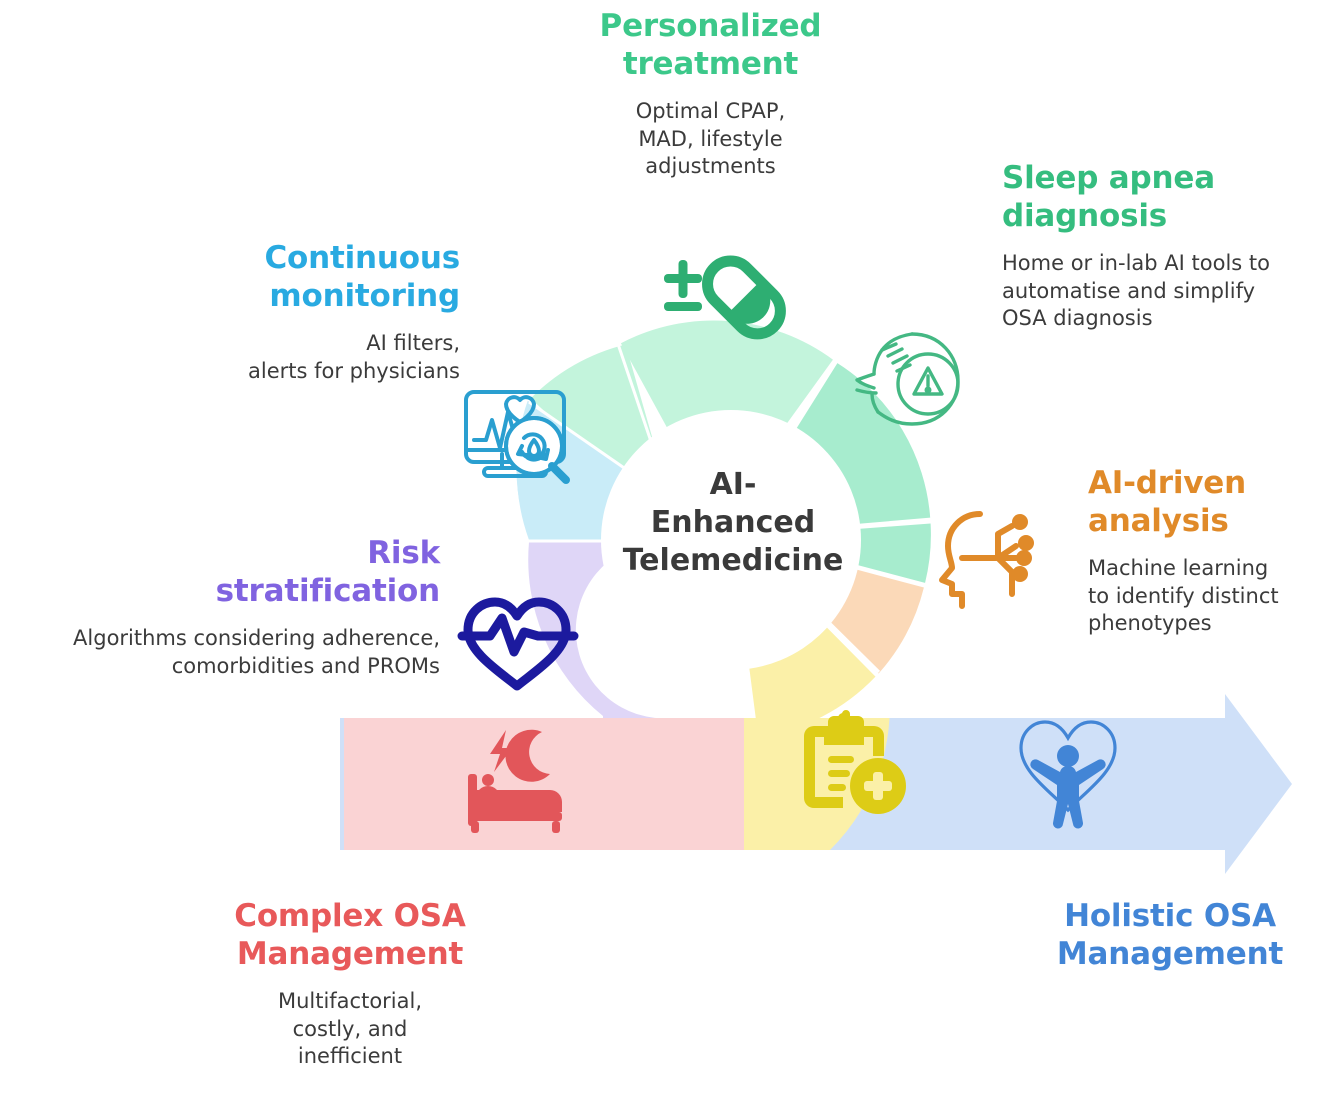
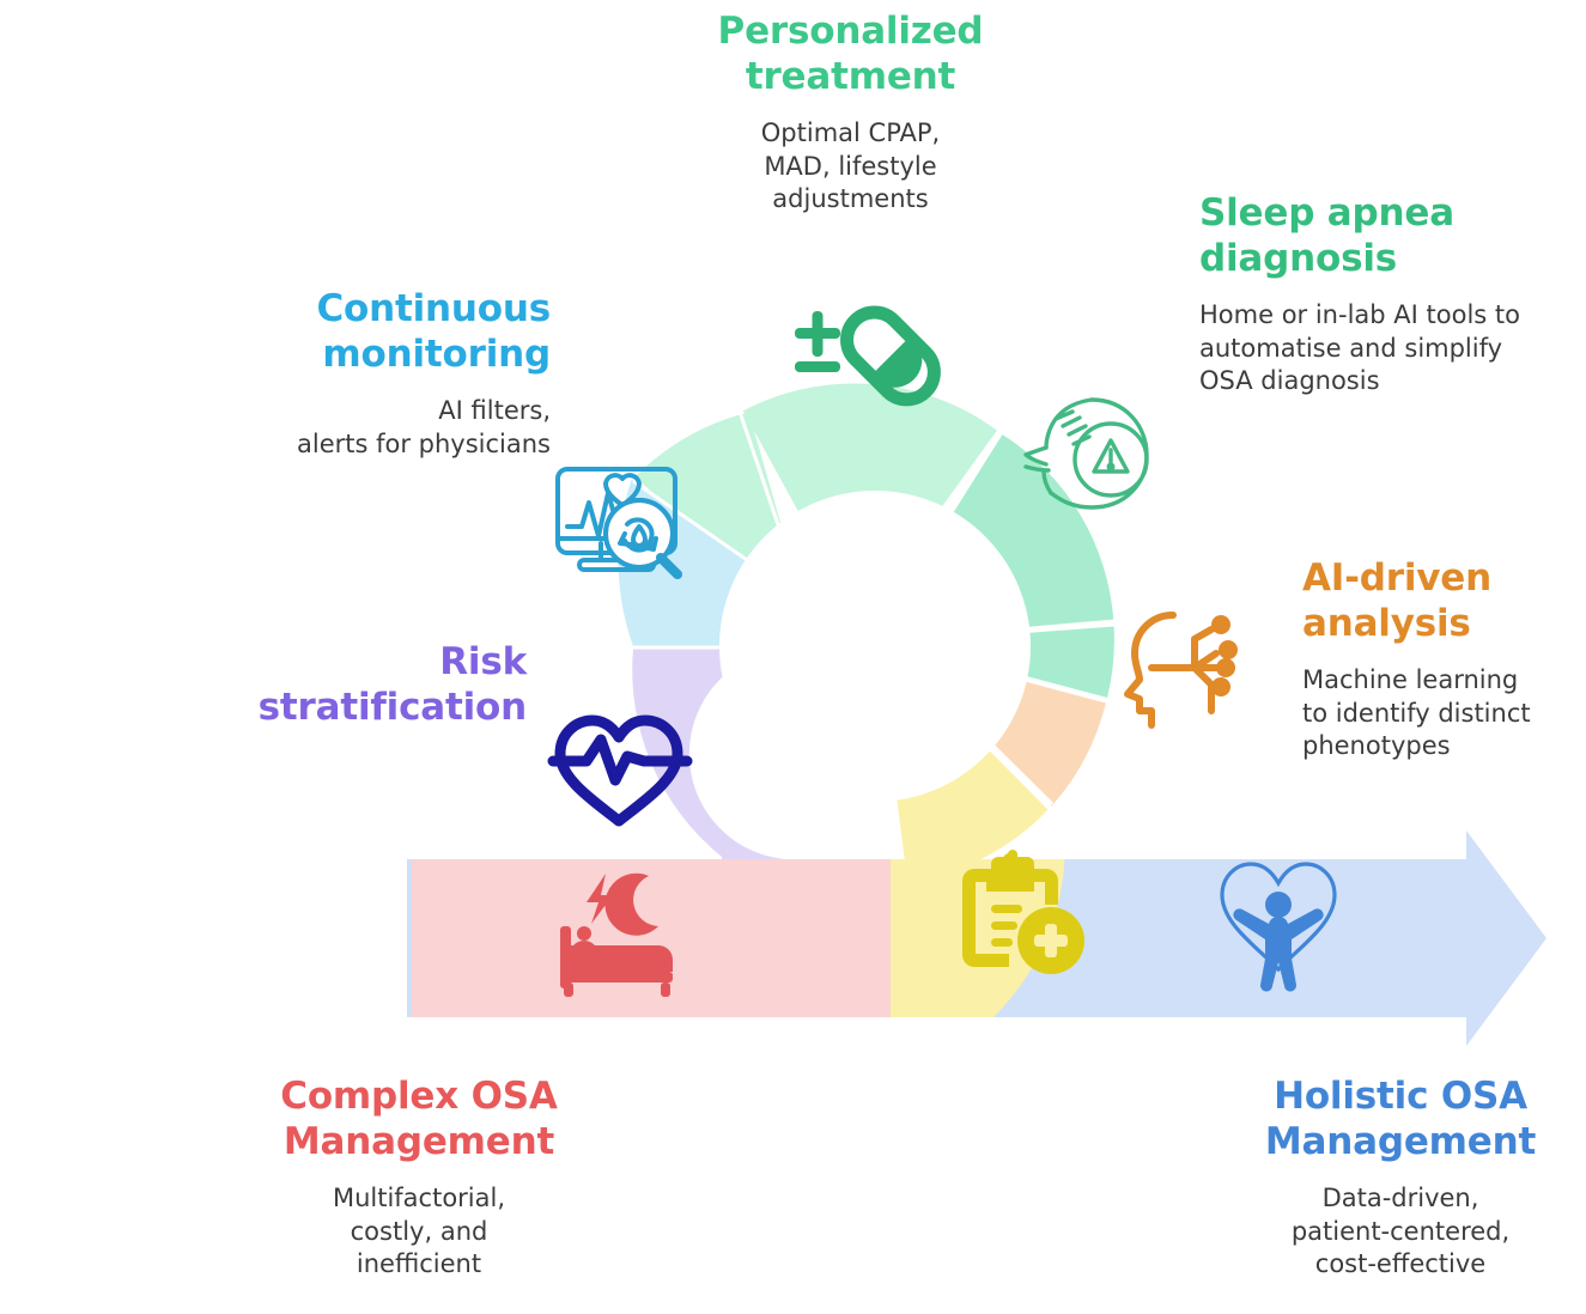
- AI-
- Enhanced
- Telemedicine
  Personalized
  treatment
  Optimal CPAP,
  MAD, lifestyle
  adjustments
  Sleep apnea
  diagnosis
  Home or in-lab AI tools to
  automatise and simplify
  OSA diagnosis
  AI-driven
  analysis
  Machine learning
  to identify distinct
  phenotypes
  Holistic OSA
  Management
+ Data-driven,
+ patient-centered,
+ cost-effective
  Complex OSA
  Management
  Multifactorial,
  costly, and
  inefficient
  Risk
  stratification
- Algorithms considering adherence,
- comorbidities and PROMs
  Continuous
  monitoring
  AI filters,
  alerts for physicians
